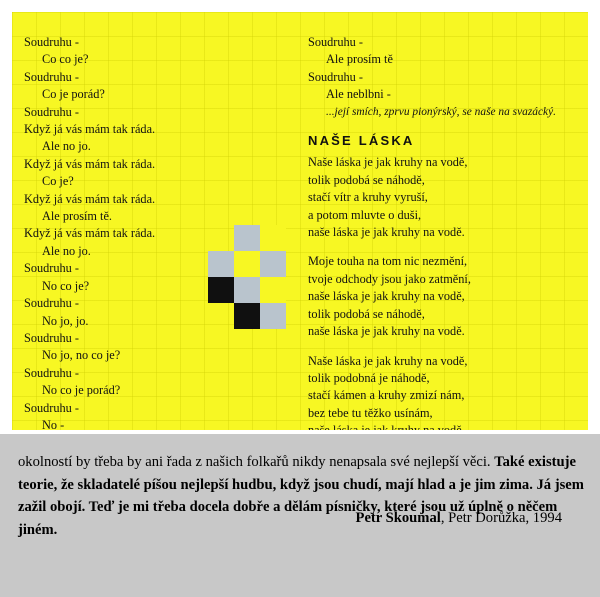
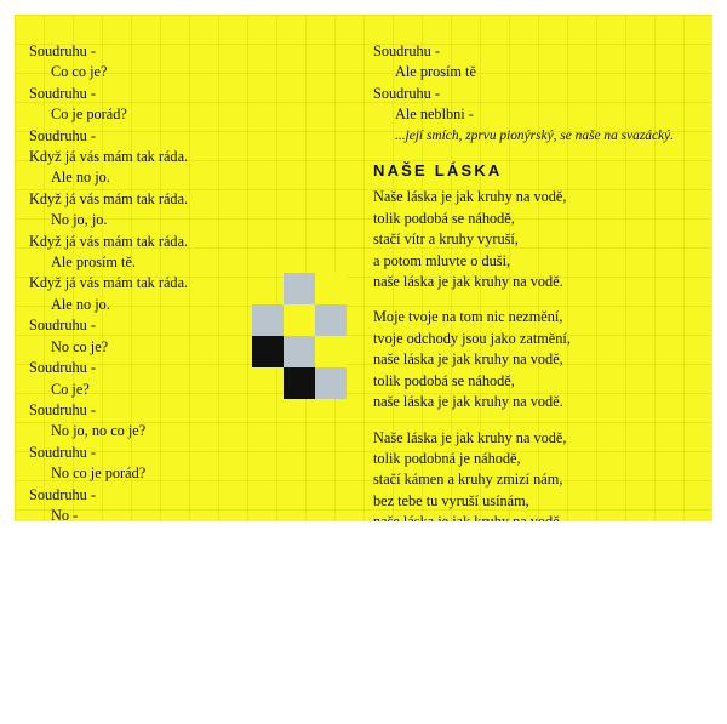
  Soudruhu -
  Co co je?
  Soudruhu -
  Co je porád?
  Soudruhu -
  Když já vás mám tak ráda.
  Ale no jo.
  Když já vás mám tak ráda.
- Co je?
+ No jo, jo.
  Když já vás mám tak ráda.
  Ale prosím tě.
  Když já vás mám tak ráda.
  Ale no jo.
  Soudruhu -
  No co je?
  Soudruhu -
- No jo, jo.
+ Co je?
  Soudruhu -
  No jo, no co je?
  Soudruhu -
  No co je porád?
  Soudruhu -
  No -
  Soudruhu -
  Ale prosím tě
  Soudruhu -
  Ale neblbni -
  ...její smích, zprvu pionýrský, se naše na svazácký.
  NAŠE LÁSKA
  Naše láska je jak kruhy na vodě,
  tolik podobá se náhodě,
  stačí vítr a kruhy vyruší,
  a potom mluvte o duši,
  naše láska je jak kruhy na vodě.
- Moje touha na tom nic nezmění,
+ Moje tvoje na tom nic nezmění,
  tvoje odchody jsou jako zatmění,
  naše láska je jak kruhy na vodě,
  tolik podobá se náhodě,
  naše láska je jak kruhy na vodě.
  Naše láska je jak kruhy na vodě,
  tolik podobná je náhodě,
  stačí kámen a kruhy zmizí nám,
- bez tebe tu těžko usínám,
+ bez tebe tu vyruší usínám,
- okolností by třeba by ani řada z našich folkařů nikdy nenapsala své nejlepší věci. Také existuje teorie, že skladatelé píšou nejlepší hudbu, když jsou chudí, mají hlad a je jim zima. Já jsem zažil obojí. Teď je mi třeba docela dobře a dělám písničky, které jsou už úplně o něčem jiném.
- Petr Skoumal, Petr Dorůžka, 1994
